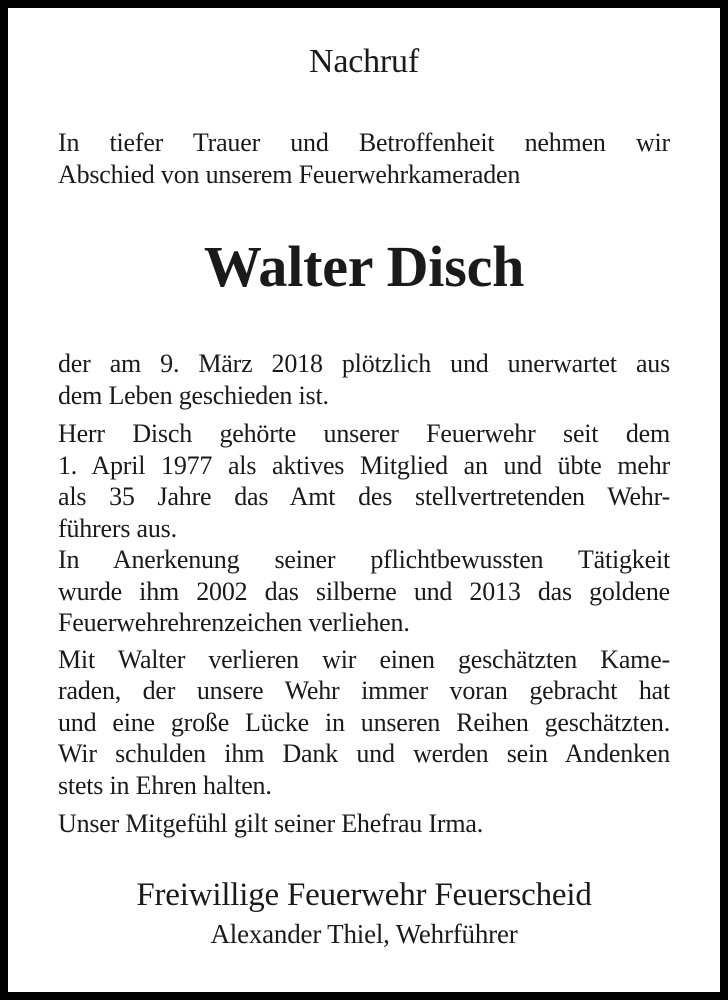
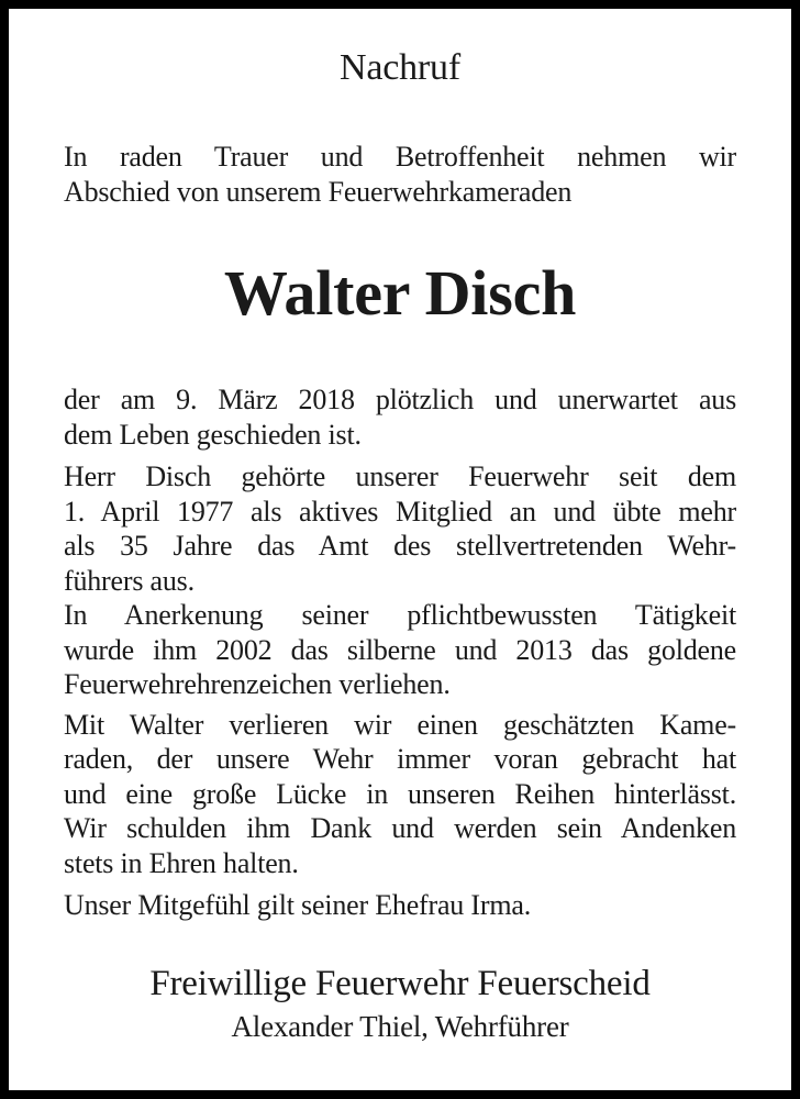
  Nachruf
- In tiefer Trauer und Betroffenheit nehmen wir
+ In raden Trauer und Betroffenheit nehmen wir
  Abschied von unserem Feuerwehrkameraden
  Walter Disch
  der am 9. März 2018 plötzlich und unerwartet aus
  dem Leben geschieden ist.
  Herr Disch gehörte unserer Feuerwehr seit dem
  1. April 1977 als aktives Mitglied an und übte mehr
  als 35 Jahre das Amt des stellvertretenden Wehr-
  führers aus.
  In Anerkenung seiner pflichtbewussten Tätigkeit
  wurde ihm 2002 das silberne und 2013 das goldene
  Feuerwehrehrenzeichen verliehen.
  Mit Walter verlieren wir einen geschätzten Kame-
  raden, der unsere Wehr immer voran gebracht hat
- und eine große Lücke in unseren Reihen geschätzten.
+ und eine große Lücke in unseren Reihen hinterlässt.
  Wir schulden ihm Dank und werden sein Andenken
  stets in Ehren halten.
  Unser Mitgefühl gilt seiner Ehefrau Irma.
  Freiwillige Feuerwehr Feuerscheid
  Alexander Thiel, Wehrführer
